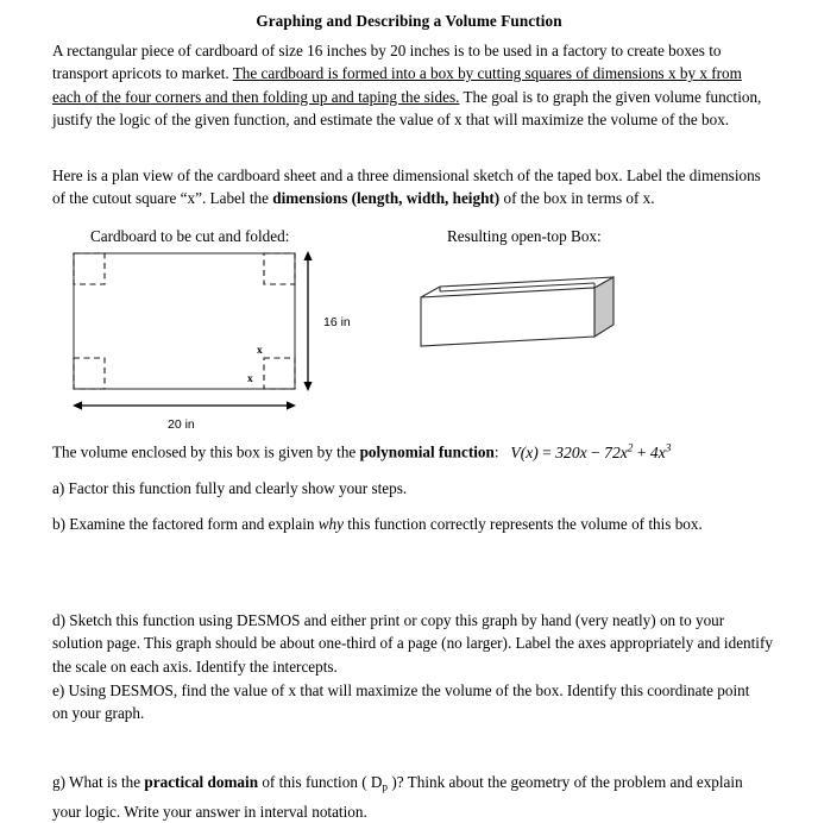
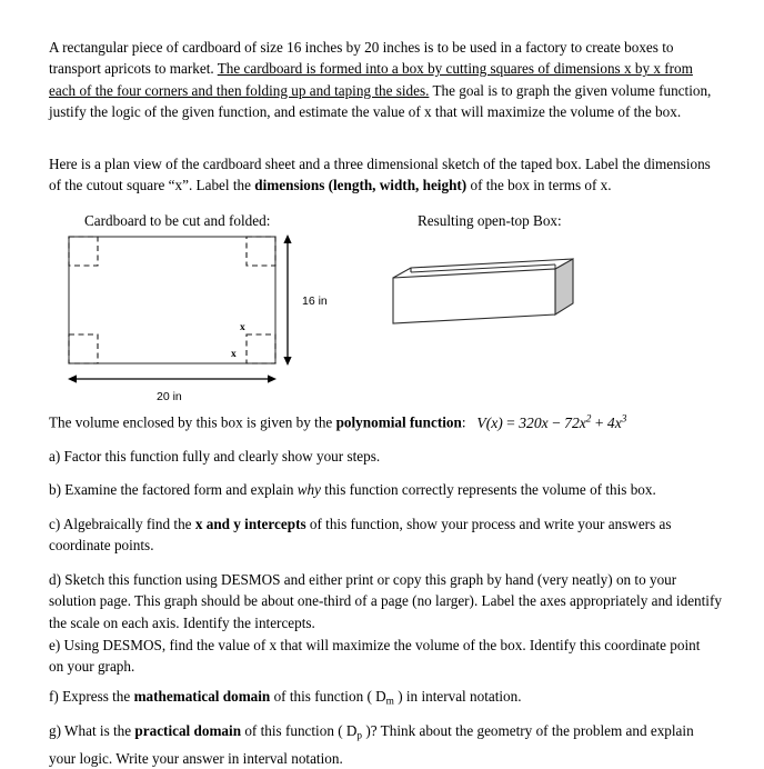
- Graphing and Describing a Volume Function
  A rectangular piece of cardboard of size 16 inches by 20 inches is to be used in a factory to create boxes to transport apricots to market. The cardboard is formed into a box by cutting squares of dimensions x by x from each of the four corners and then folding up and taping the sides. The goal is to graph the given volume function, justify the logic of the given function, and estimate the value of x that will maximize the volume of the box.
  Here is a plan view of the cardboard sheet and a three dimensional sketch of the taped box. Label the dimensions of the cutout square “x”. Label the dimensions (length, width, height) of the box in terms of x.
  Cardboard to be cut and folded:
  Resulting open-top Box:
  16 in
  20 in
  x
  x
  The volume enclosed by this box is given by the polynomial function: V(x) = 320x − 72x2 + 4x3
  a) Factor this function fully and clearly show your steps.
  b) Examine the factored form and explain why this function correctly represents the volume of this box.
+ c) Algebraically find the x and y intercepts of this function, show your process and write your answers as coordinate points.
  d) Sketch this function using DESMOS and either print or copy this graph by hand (very neatly) on to your solution page. This graph should be about one-third of a page (no larger). Label the axes appropriately and identify the scale on each axis. Identify the intercepts.
  e) Using DESMOS, find the value of x that will maximize the volume of the box. Identify this coordinate point on your graph.
+ f) Express the mathematical domain of this function ( Dm ) in interval notation.
  g) What is the practical domain of this function ( Dp )? Think about the geometry of the problem and explain your logic. Write your answer in interval notation.
